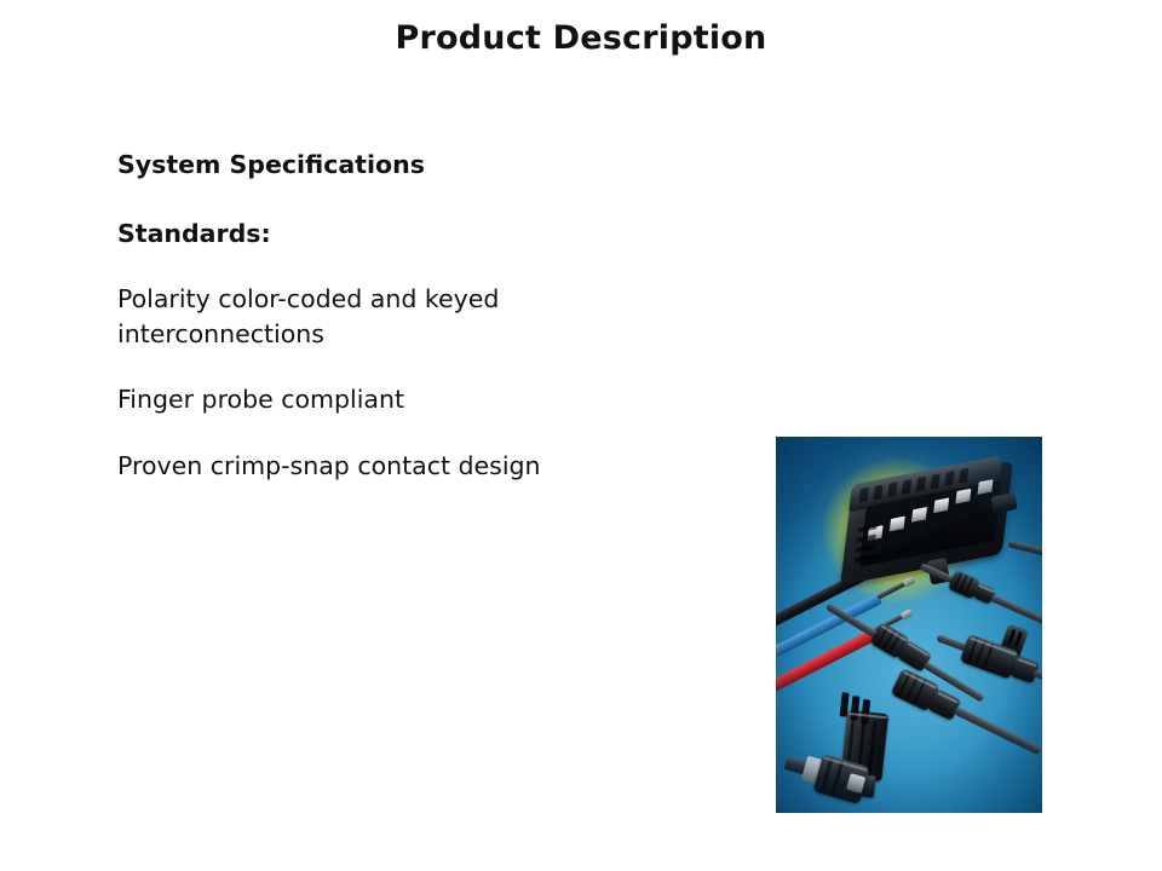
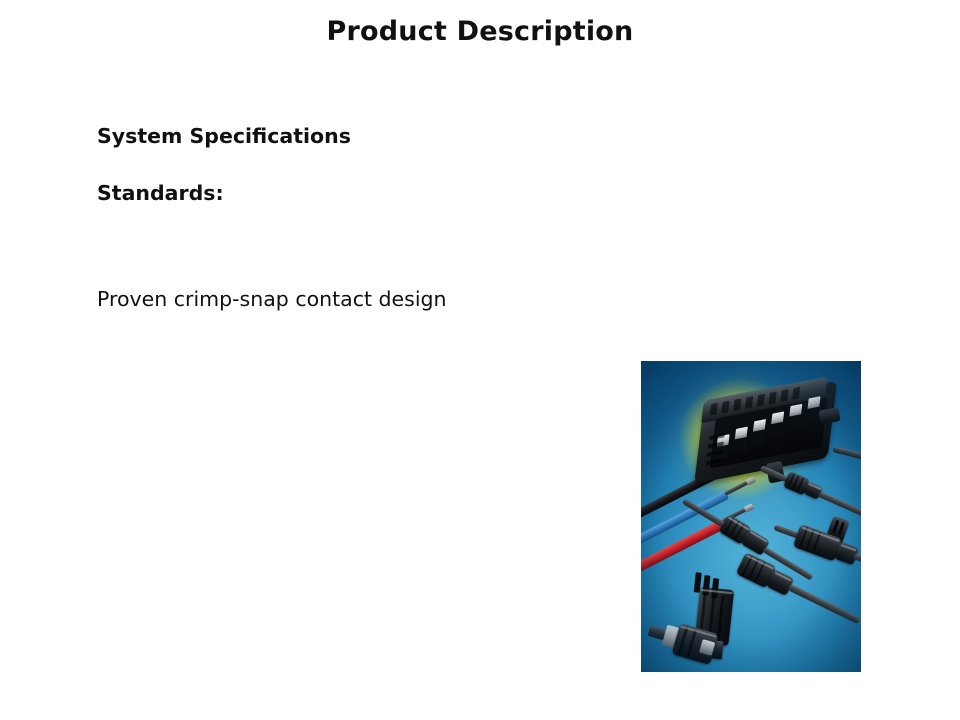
  Product Description
  System Specifications
  Standards:
- Polarity color-coded and keyed
- interconnections
- Finger probe compliant
  Proven crimp-snap contact design
